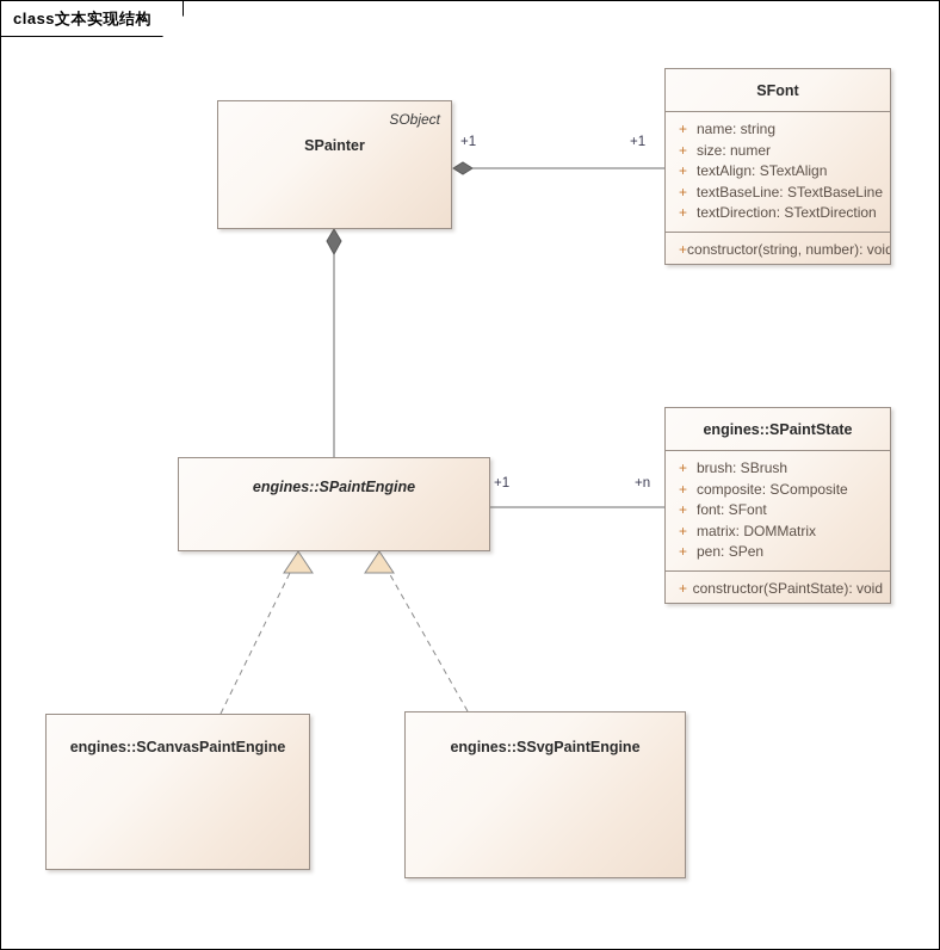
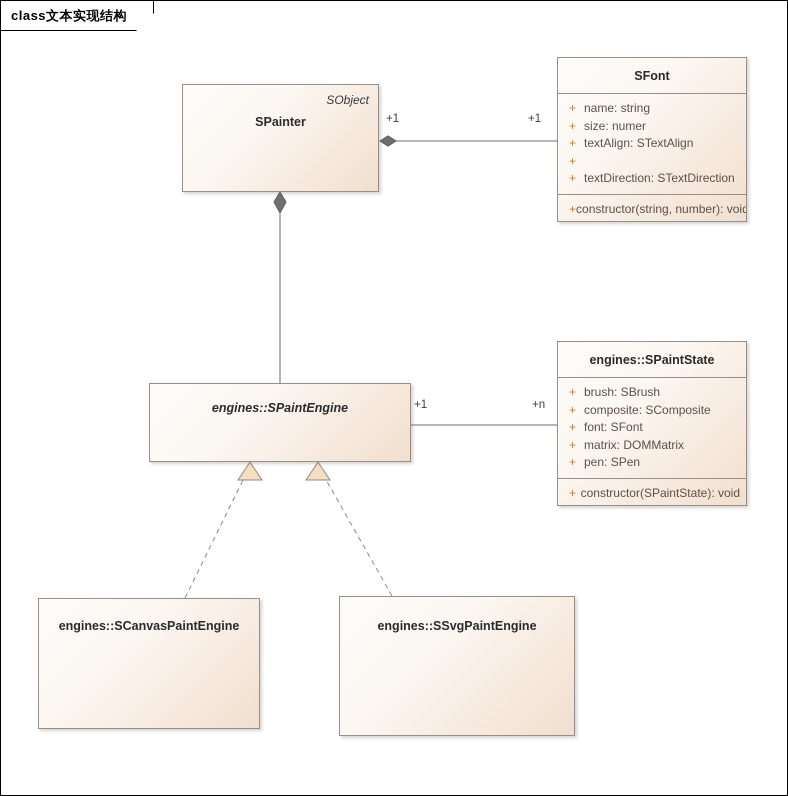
  class文本实现结构
  +1
  +1
  +1
  +n
  SObject
  SPainter
  SFont
  +
  name: string
  +
  size: numer
  +
  textAlign: STextAlign
  +
- textBaseLine: STextBaseLine
  +
  textDirection: STextDirection
  +
  constructor(string, number): void
  engines::SPaintEngine
  engines::SPaintState
  +
  brush: SBrush
  +
  composite: SComposite
  +
  font: SFont
  +
  matrix: DOMMatrix
  +
  pen: SPen
  +
  constructor(SPaintState): void
  engines::SCanvasPaintEngine
  engines::SSvgPaintEngine
